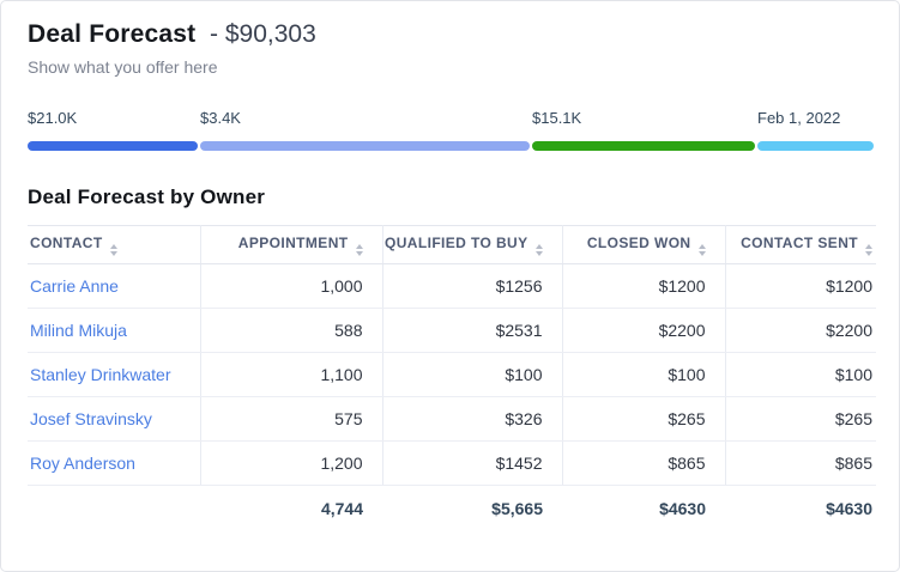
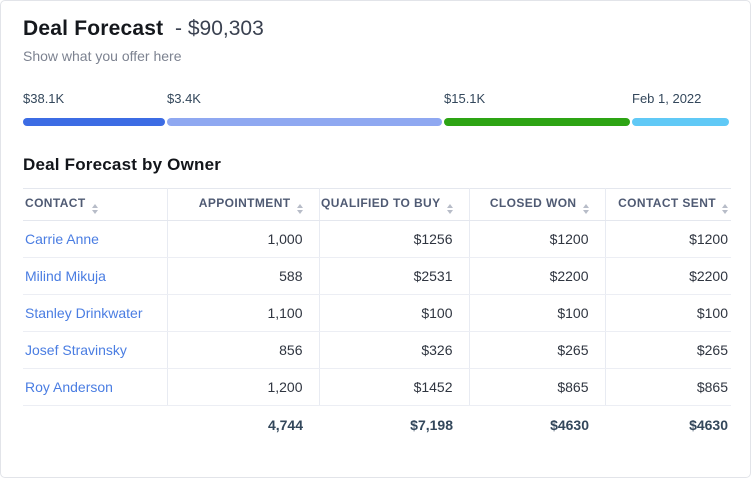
  Deal Forecast - $90,303
  Show what you offer here
- $21.0K
+ $38.1K
  $3.4K
  $15.1K
  Feb 1, 2022
  Deal Forecast by Owner
  CONTACT	APPOINTMENT	QUALIFIED TO BUY	CLOSED WON	CONTACT SENT
  Carrie Anne	1,000	$1256	$1200	$1200
  Milind Mikuja	588	$2531	$2200	$2200
  Stanley Drinkwater	1,100	$100	$100	$100
- Josef Stravinsky	575	$326	$265	$265
+ Josef Stravinsky	856	$326	$265	$265
  Roy Anderson	1,200	$1452	$865	$865
- 	4,744	$5,665	$4630	$4630
+ 	4,744	$7,198	$4630	$4630
